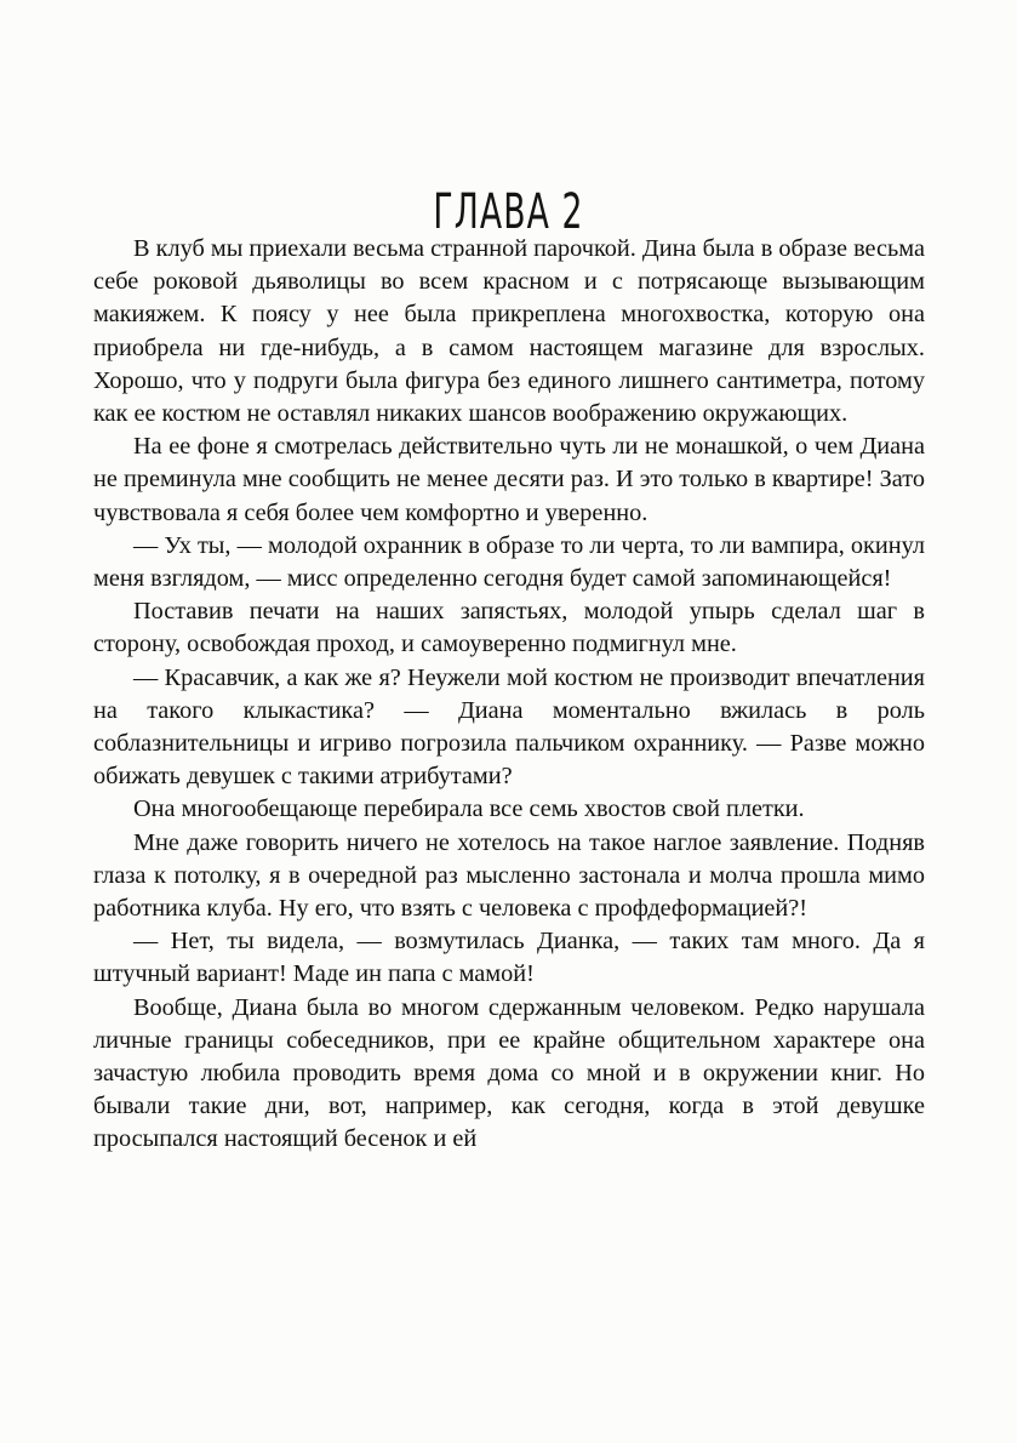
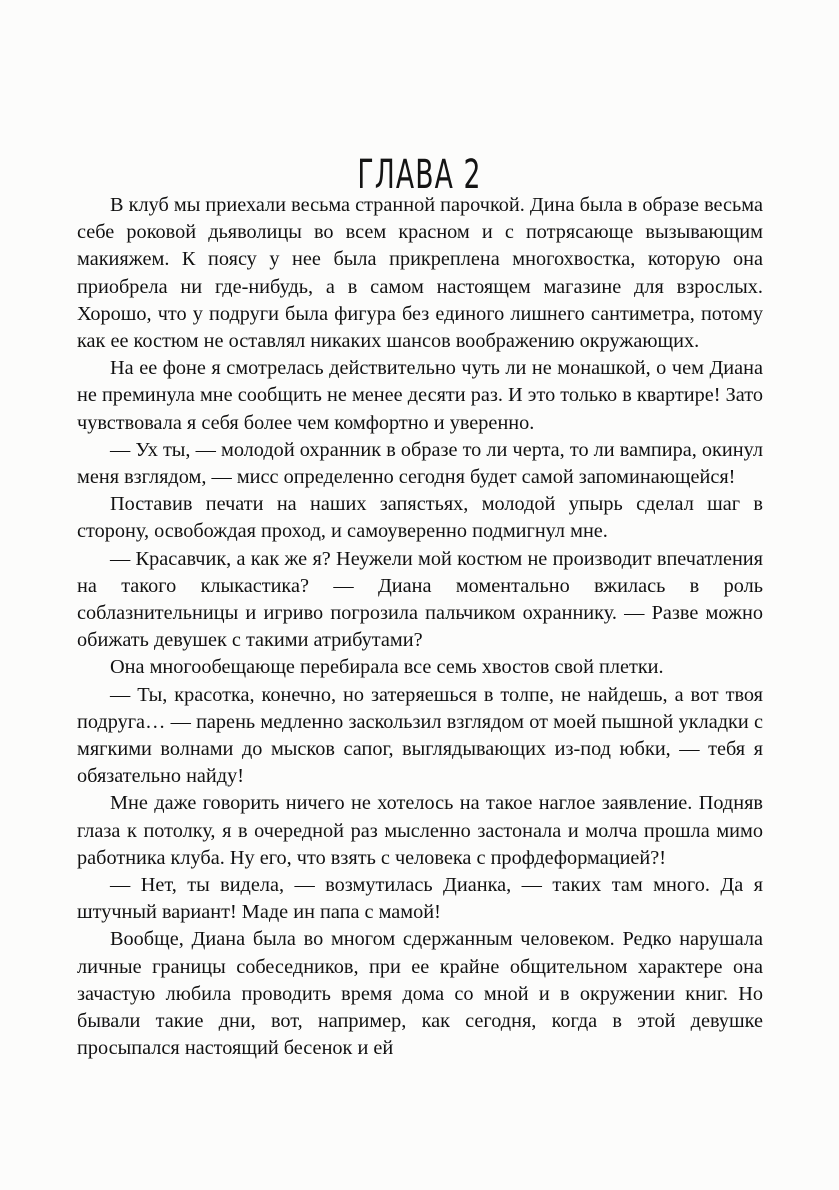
  ГЛАВА 2
  В клуб мы приехали весьма странной парочкой. Дина была в образе весьма себе роковой дьяволицы во всем красном и с потрясающе вызывающим макияжем. К поясу у нее была прикреплена многохвостка, которую она приобрела ни где-нибудь, а в самом настоящем магазине для взрослых. Хорошо, что у подруги была фигура без единого лишнего сантиметра, потому как ее костюм не оставлял никаких шансов воображению окружающих.
  На ее фоне я смотрелась действительно чуть ли не монашкой, о чем Диана не преминула мне сообщить не менее десяти раз. И это только в квартире! Зато чувствовала я себя более чем комфортно и уверенно.
  — Ух ты, — молодой охранник в образе то ли черта, то ли вампира, окинул меня взглядом, — мисс определенно сегодня будет самой запоминающейся!
  Поставив печати на наших запястьях, молодой упырь сделал шаг в сторону, освобождая проход, и самоуверенно подмигнул мне.
  — Красавчик, а как же я? Неужели мой костюм не производит впечатления на такого клыкастика? — Диана моментально вжилась в роль соблазнительницы и игриво погрозила пальчиком охраннику. — Разве можно обижать девушек с такими атрибутами?
  Она многообещающе перебирала все семь хвостов свой плетки.
+ — Ты, красотка, конечно, но затеряешься в толпе, не найдешь, а вот твоя подруга… — парень медленно заскользил взглядом от моей пышной укладки с мягкими волнами до мысков сапог, выглядывающих из-под юбки, — тебя я обязательно найду!
  Мне даже говорить ничего не хотелось на такое наглое заявление. Подняв глаза к потолку, я в очередной раз мысленно застонала и молча прошла мимо работника клуба. Ну его, что взять с человека с профдеформацией?!
  — Нет, ты видела, — возмутилась Дианка, — таких там много. Да я штучный вариант! Маде ин папа с мамой!
  Вообще, Диана была во многом сдержанным человеком. Редко нарушала личные границы собеседников, при ее крайне общительном характере она зачастую любила проводить время дома со мной и в окружении книг. Но бывали такие дни, вот, например, как сегодня, когда в этой девушке просыпался настоящий бесенок и ей
